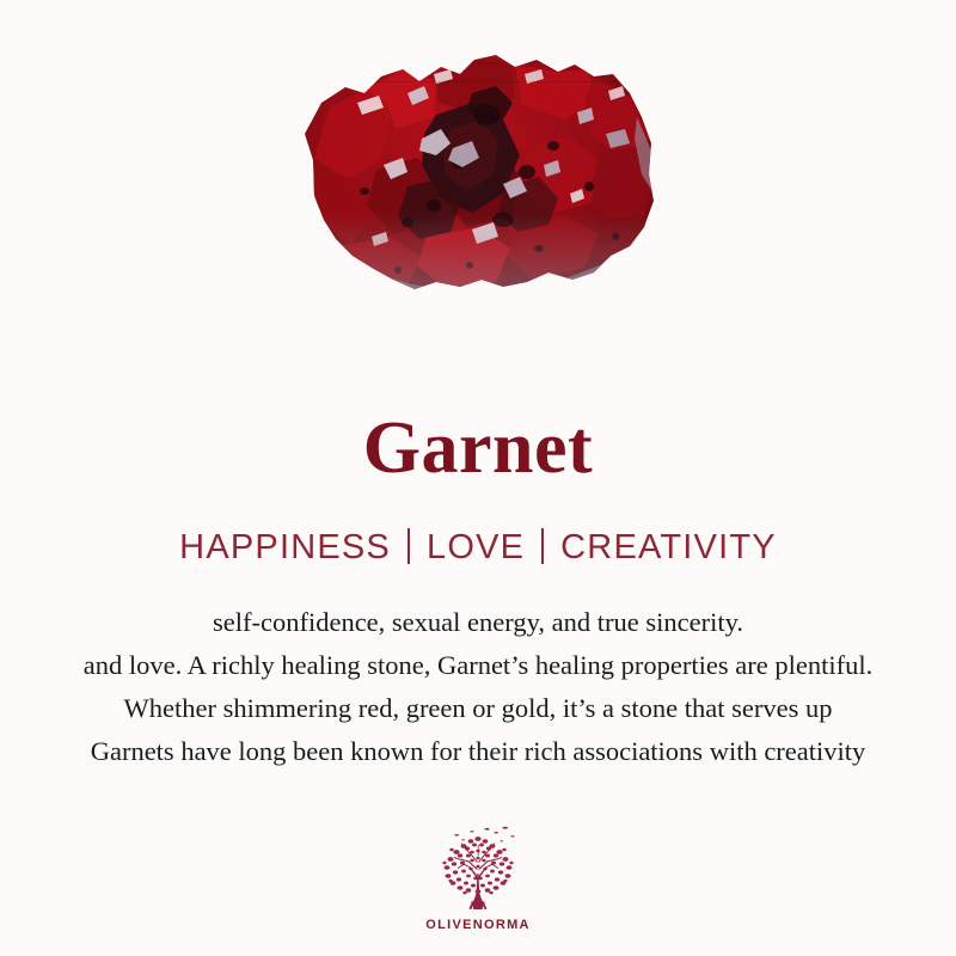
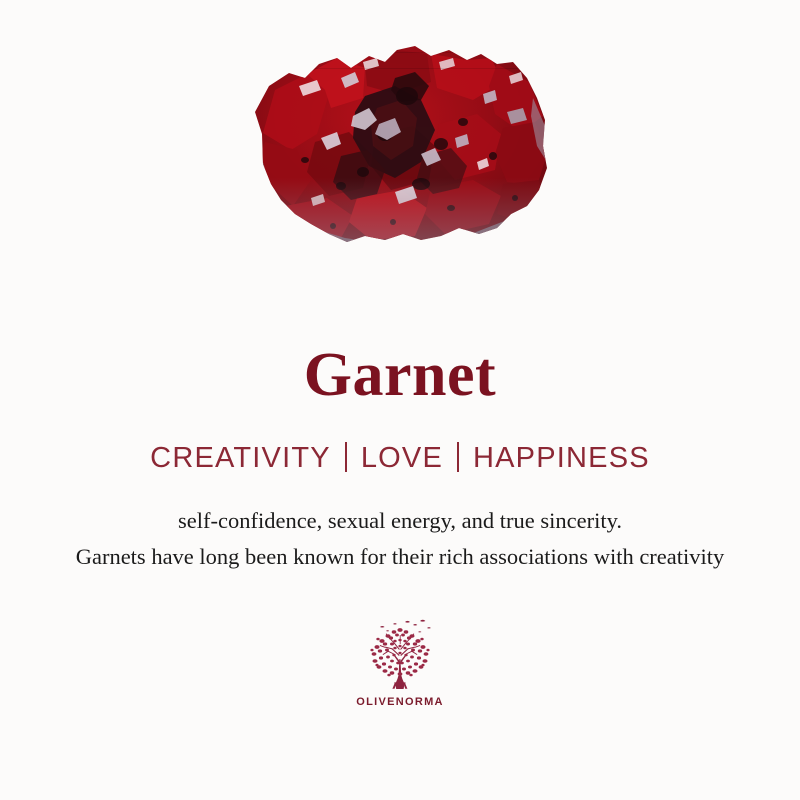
  Garnet
- HAPPINESS
+ CREATIVITY
  LOVE
- CREATIVITY
+ HAPPINESS
  self-confidence, sexual energy, and true sincerity.
- and love. A richly healing stone, Garnet’s healing properties are plentiful.
- Whether shimmering red, green or gold, it’s a stone that serves up
  Garnets have long been known for their rich associations with creativity
  OLIVENORMA
